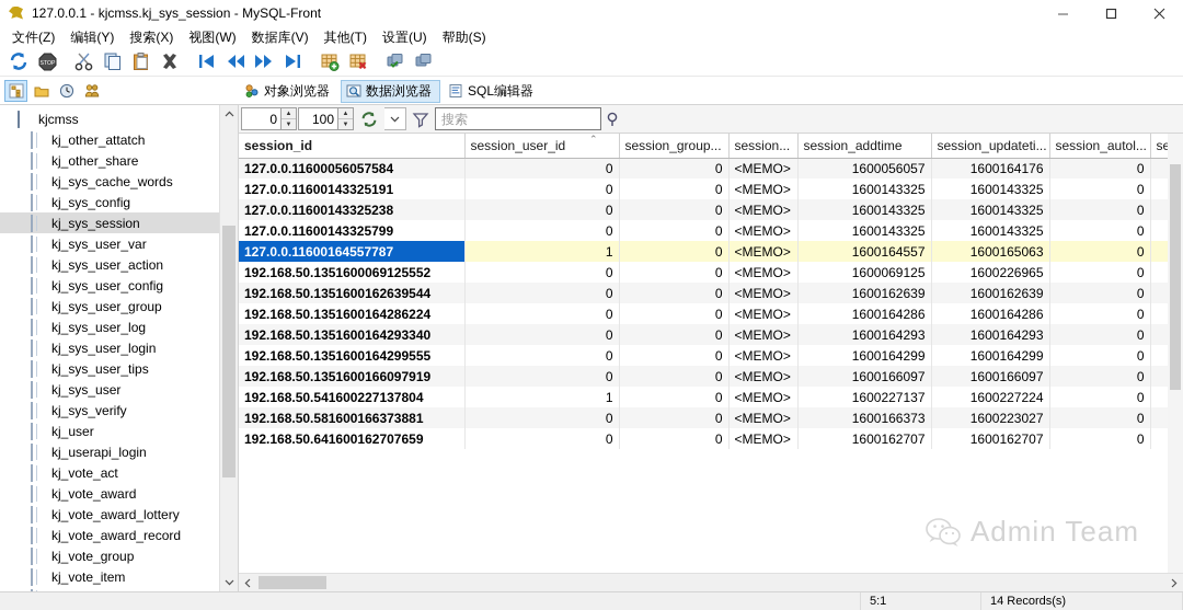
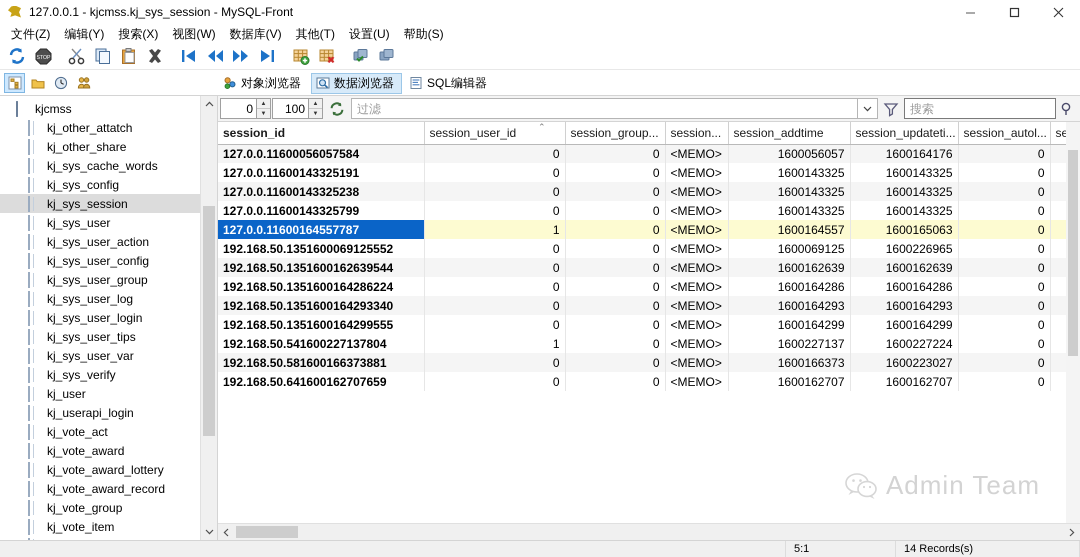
  127.0.0.1 - kjcmss.kj_sys_session - MySQL-Front
  文件(Z)
  编辑(Y)
  搜索(X)
  视图(W)
  数据库(V)
  其他(T)
  设置(U)
  帮助(S)
  对象浏览器
  数据浏览器
  SQL编辑器
  kjcmss
  kj_other_attatch
  kj_other_share
  kj_sys_cache_words
  kj_sys_config
  kj_sys_session
- kj_sys_user_var
+ kj_sys_user
  kj_sys_user_action
  kj_sys_user_config
  kj_sys_user_group
  kj_sys_user_log
  kj_sys_user_login
  kj_sys_user_tips
- kj_sys_user
+ kj_sys_user_var
  kj_sys_verify
  kj_user
  kj_userapi_login
  kj_vote_act
  kj_vote_award
  kj_vote_award_lottery
  kj_vote_award_record
  kj_vote_group
  kj_vote_item
  0
  100
+ 过滤
  搜索
  session_id	session_user_id	session_group...	session...	session_addtime	session_updateti...	session_autol...	se
  127.0.0.11600056057584	0	0	<MEMO>	1600056057	1600164176	0
  127.0.0.11600143325191	0	0	<MEMO>	1600143325	1600143325	0
  127.0.0.11600143325238	0	0	<MEMO>	1600143325	1600143325	0
  127.0.0.11600143325799	0	0	<MEMO>	1600143325	1600143325	0
  127.0.0.11600164557787	1	0	<MEMO>	1600164557	1600165063	0
  192.168.50.1351600069125552	0	0	<MEMO>	1600069125	1600226965	0
  192.168.50.1351600162639544	0	0	<MEMO>	1600162639	1600162639	0
  192.168.50.1351600164286224	0	0	<MEMO>	1600164286	1600164286	0
  192.168.50.1351600164293340	0	0	<MEMO>	1600164293	1600164293	0
  192.168.50.1351600164299555	0	0	<MEMO>	1600164299	1600164299	0
- 192.168.50.1351600166097919	0	0	<MEMO>	1600166097	1600166097	0
  192.168.50.541600227137804	1	0	<MEMO>	1600227137	1600227224	0
  192.168.50.581600166373881	0	0	<MEMO>	1600166373	1600223027	0
  192.168.50.641600162707659	0	0	<MEMO>	1600162707	1600162707	0
  ⌃
  Admin Team
  5:1
  14 Records(s)
